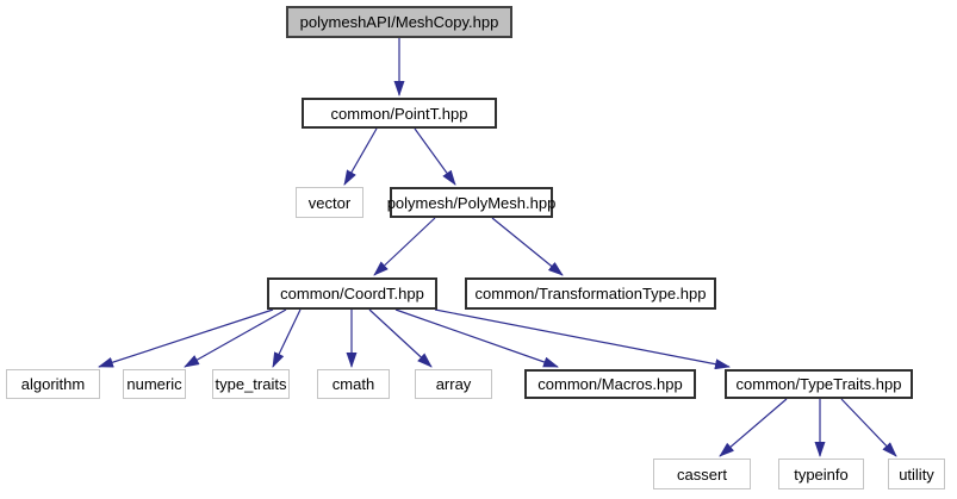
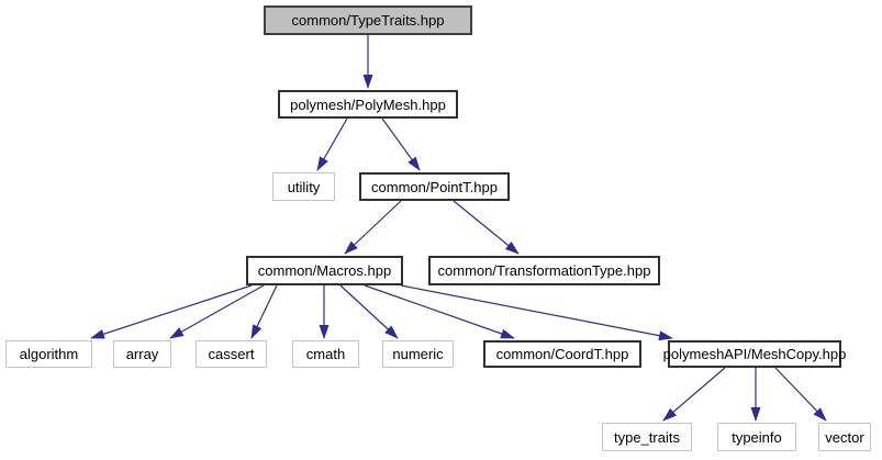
- polymeshAPI/MeshCopy.hpp
+ common/TypeTraits.hpp
- common/PointT.hpp
+ polymesh/PolyMesh.hpp
- vector
+ utility
- polymesh/PolyMesh.hpp
+ common/PointT.hpp
- common/CoordT.hpp
+ common/Macros.hpp
  common/TransformationType.hpp
  algorithm
- numeric
+ array
- type_traits
+ cassert
  cmath
- array
+ numeric
- common/Macros.hpp
+ common/CoordT.hpp
- common/TypeTraits.hpp
+ polymeshAPI/MeshCopy.hpp
- cassert
+ type_traits
  typeinfo
- utility
+ vector
